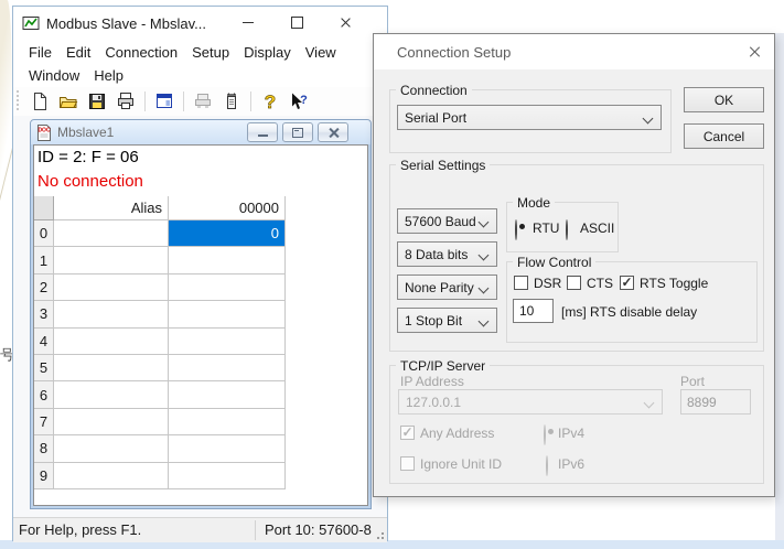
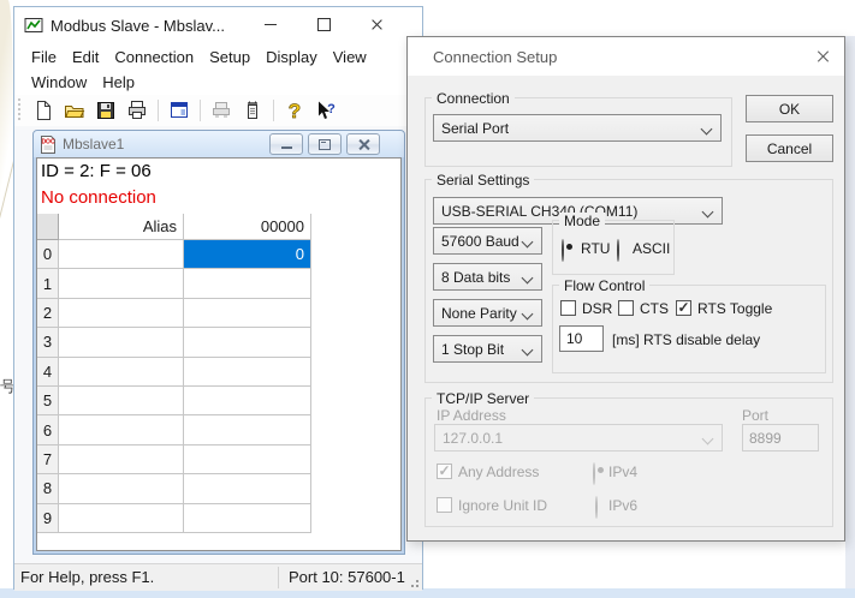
  Modbus Slave - Mbslav...
  File
  Edit
  Connection
  Setup
  Display
  View
  Window
  Help
  ?
  ?
  For Help, press F1.
- Port 10: 57600-8
+ Port 10: 57600-1
  Mbslave1
  ID = 2: F = 06
  No connection
  Alias
  00000
  0
  0
  1
  2
  3
  4
  5
  6
  7
  8
  9
  Connection Setup
  Connection
  Serial Port
  OK
  Cancel
  Serial Settings
+ USB-SERIAL CH340 (COM11)
  57600 Baud
  8 Data bits
  None Parity
  1 Stop Bit
  Mode
  RTU
  ASCII
  Flow Control
  DSR
  CTS
  ✓
  RTS Toggle
  10
  [ms] RTS disable delay
  TCP/IP Server
  IP Address
  127.0.0.1
  Port
  8899
  ✓
  Any Address
  IPv4
  Ignore Unit ID
  IPv6
